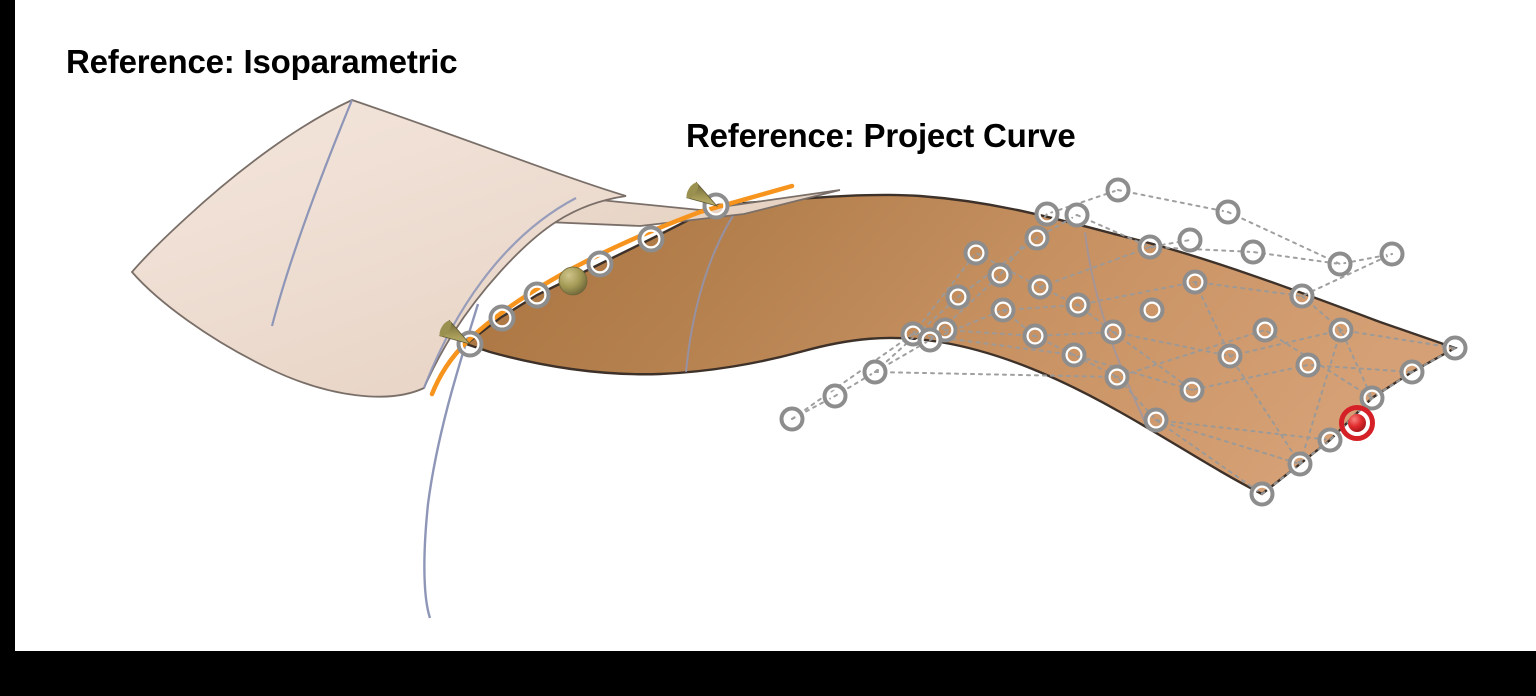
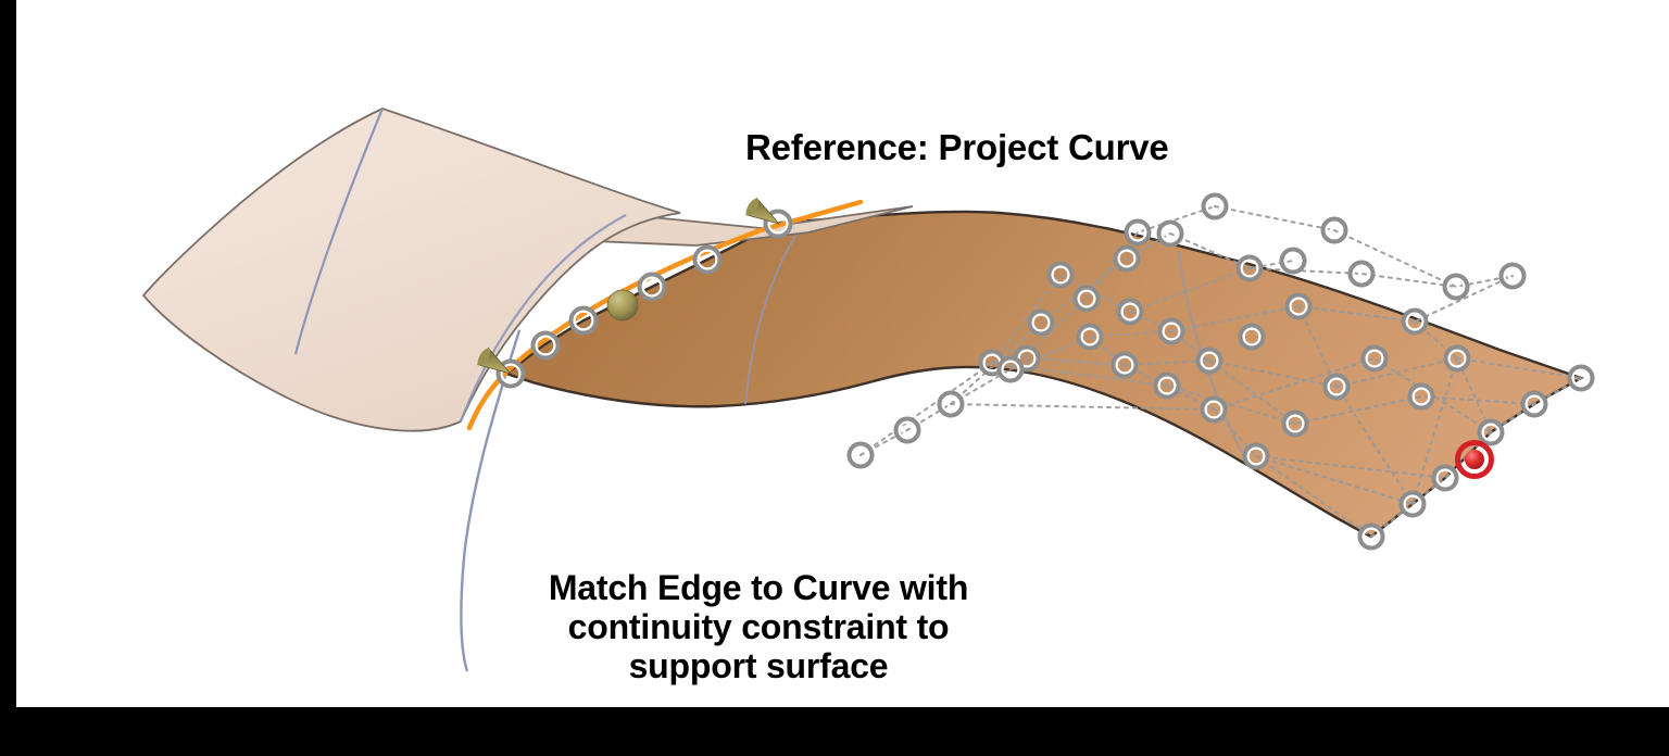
- Reference: Isoparametric
  Reference: Project Curve
+ Match Edge to Curve with
+ continuity constraint to
+ support surface
